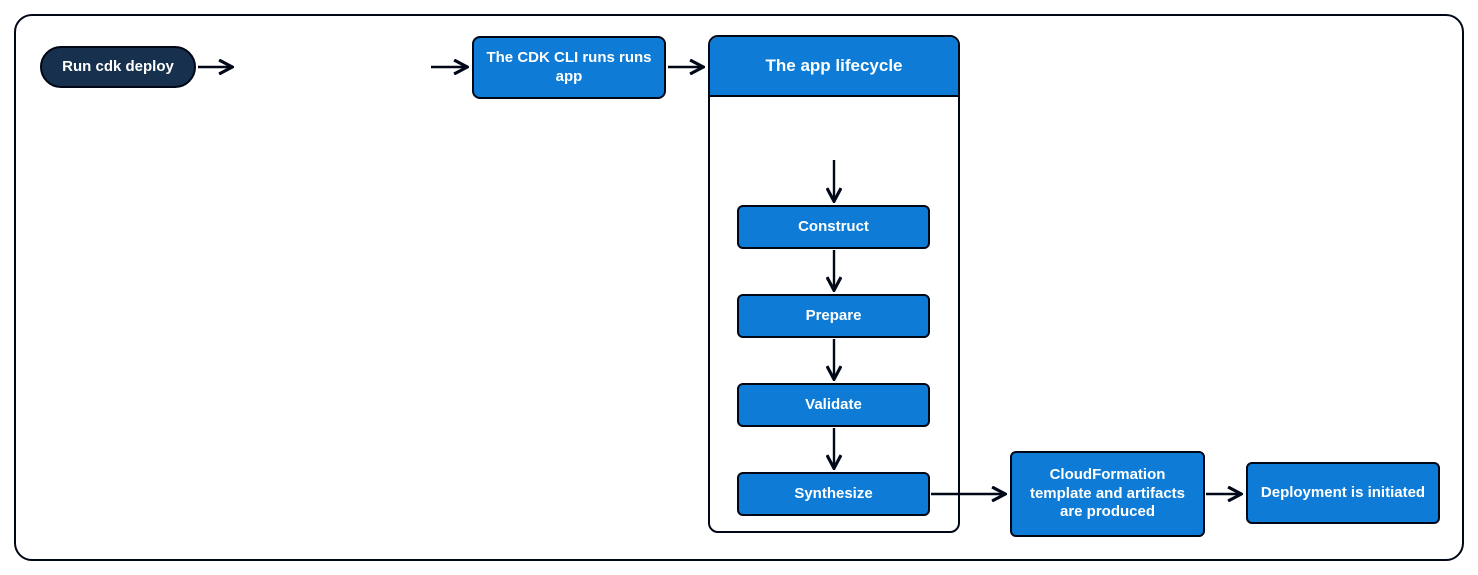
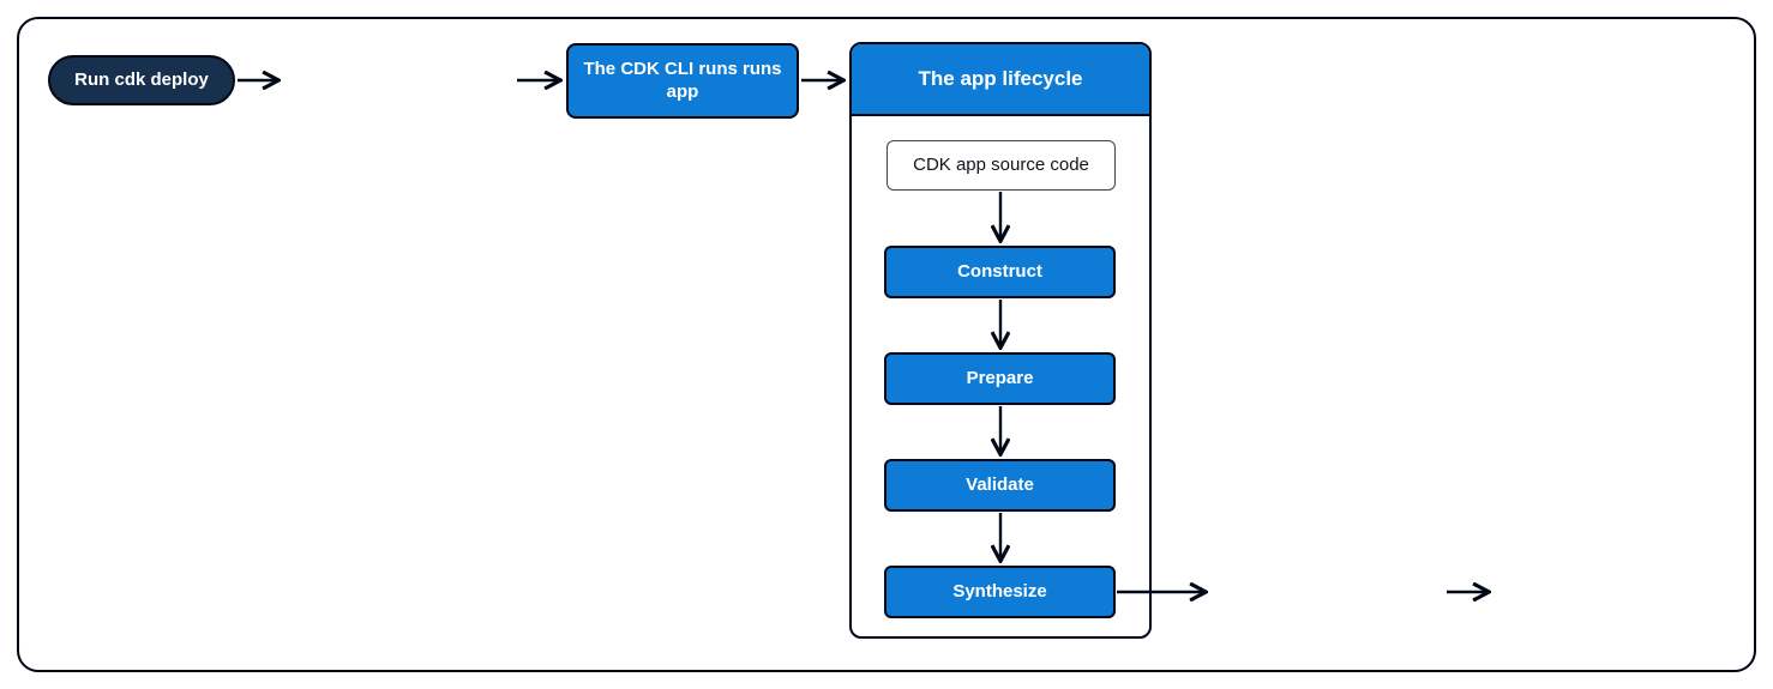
  Run cdk deploy
  The CDK CLI runs runs app
  The app lifecycle
+ CDK app source code
  Construct
  Prepare
  Validate
  Synthesize
- CloudFormation template and artifacts are produced
- Deployment is initiated
